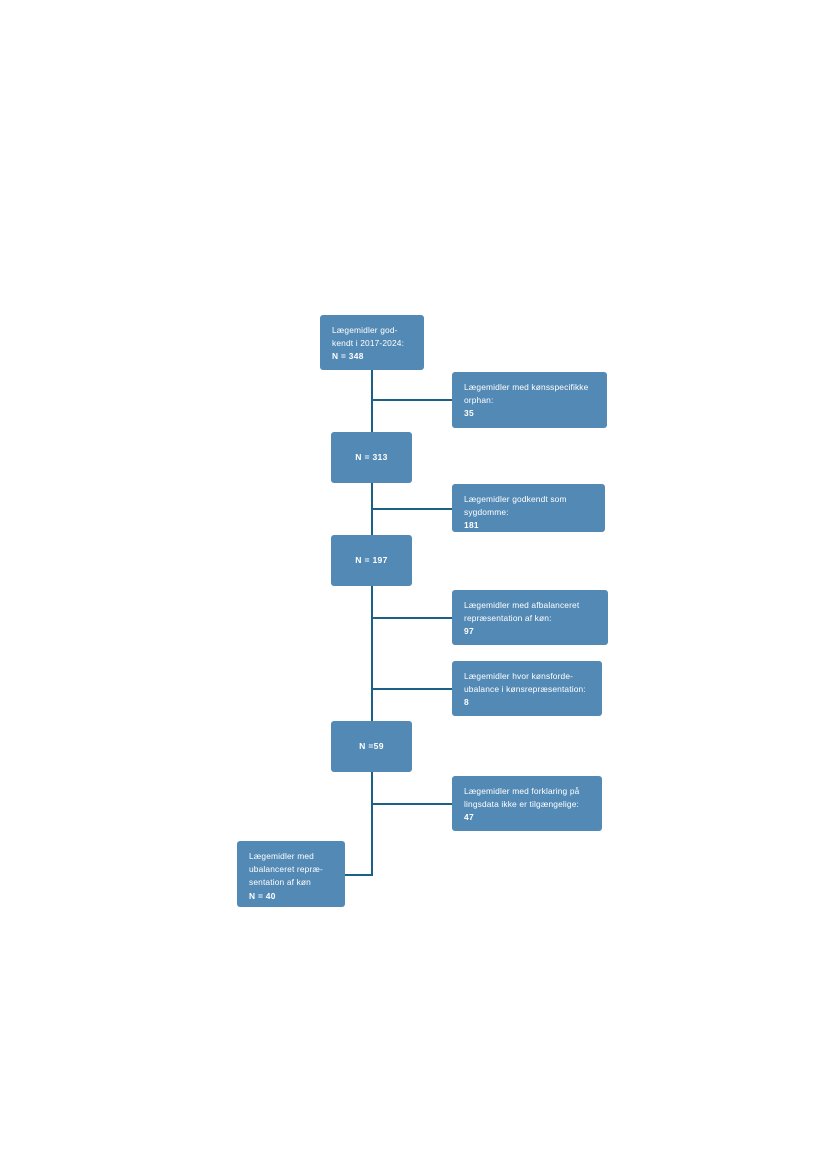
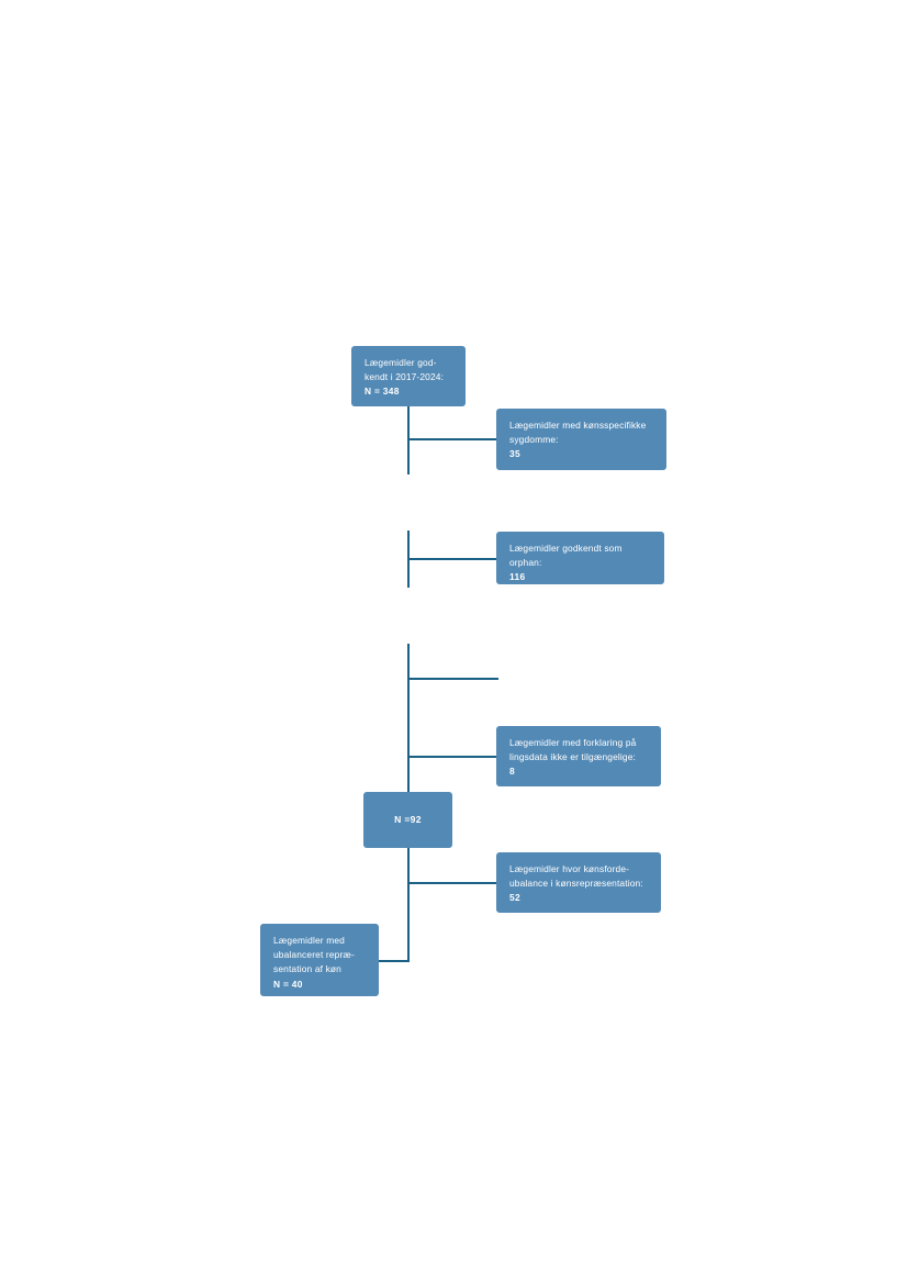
  Lægemidler god-
  kendt i 2017-2024:
  N = 348
- N = 313
- N = 197
- N =59
+ N =92
  Lægemidler med
  ubalanceret repræ-
  sentation af køn
  N = 40
  Lægemidler med kønsspecifikke
- orphan:
+ sygdomme:
  35
  Lægemidler godkendt som
- sygdomme:
+ orphan:
- 181
+ 116
- Lægemidler med afbalanceret
- repræsentation af køn:
- 97
- Lægemidler hvor kønsforde-
+ Lægemidler med forklaring på
- ubalance i kønsrepræsentation:
+ lingsdata ikke er tilgængelige:
  8
- Lægemidler med forklaring på
+ Lægemidler hvor kønsforde-
- lingsdata ikke er tilgængelige:
+ ubalance i kønsrepræsentation:
- 47
+ 52
